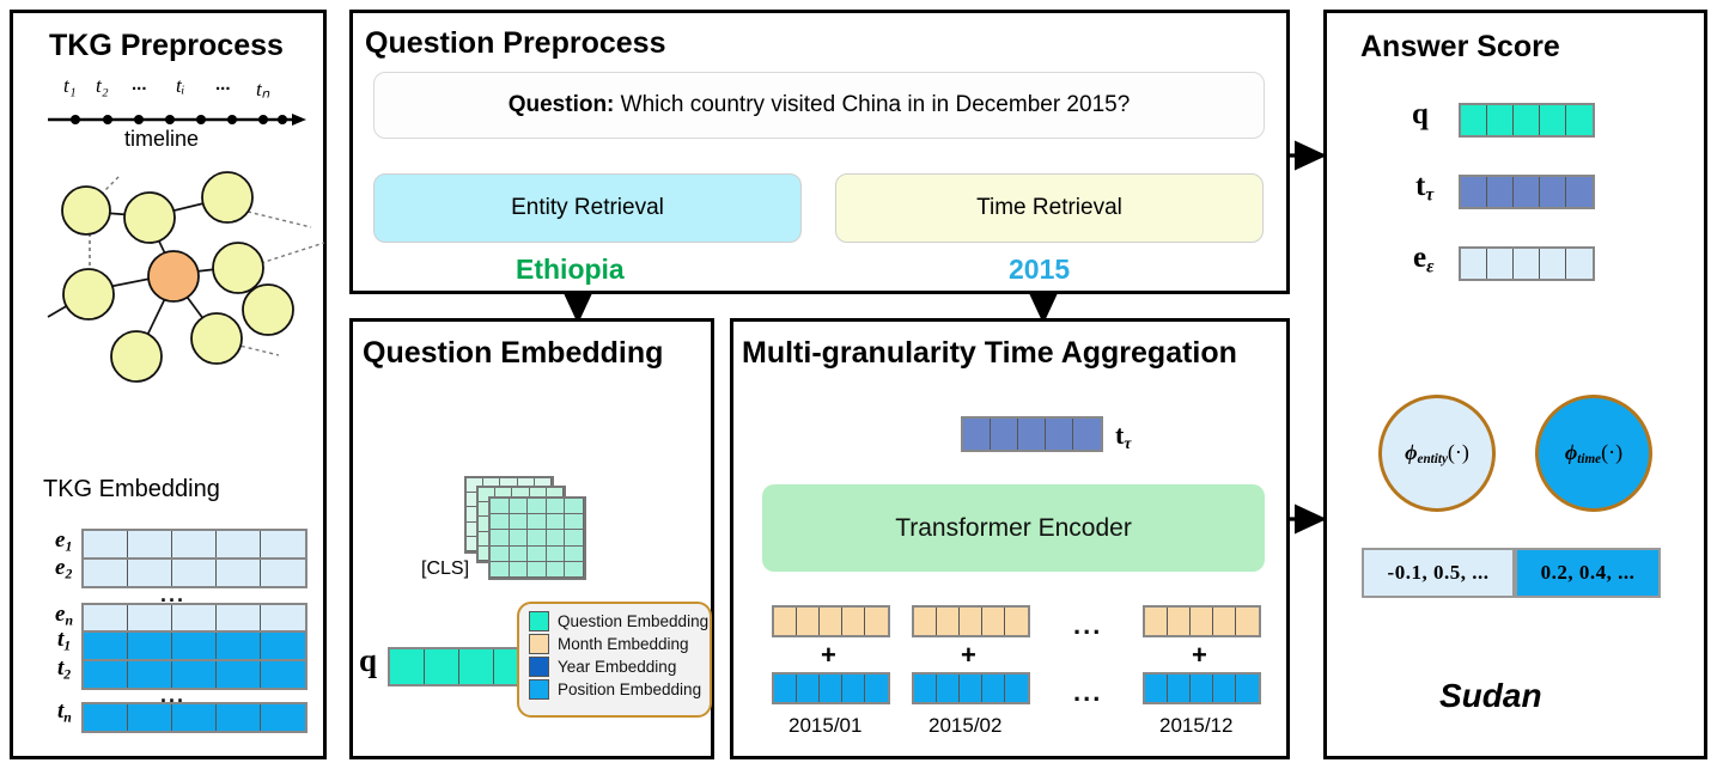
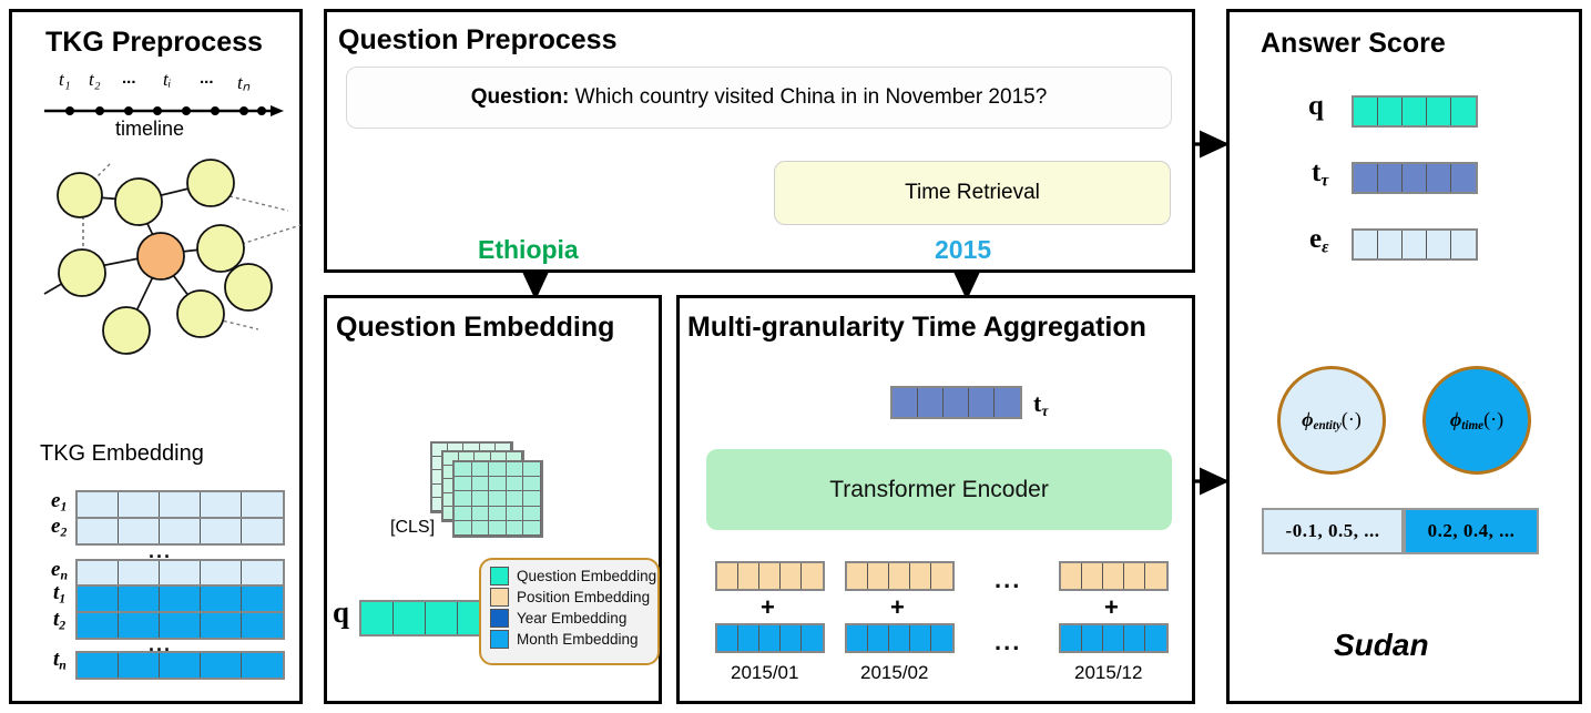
  TKG Preprocess
  t₁
  t₂
  ...
  tᵢ
  ...
  tₙ
  timeline
  TKG Embedding
  e1
  e2
  ...
  en
  t1
  t2
  ...
  tn
  Question Preprocess
- Question: Which country visited China in in December 2015?
+ Question: Which country visited China in in November 2015?
- Entity Retrieval
  Time Retrieval
  Ethiopia
  2015
  Question Embedding
  [CLS]
  q
  Question Embedding
- Month Embedding
+ Position Embedding
  Year Embedding
- Position Embedding
+ Month Embedding
  Multi-granularity Time Aggregation
  tτ
  Transformer Encoder
  +
  2015/01
  +
  2015/02
  ...
  ...
  +
  2015/12
  Answer Score
  q
  tτ
  eε
  ϕentity(·)
  ϕtime(·)
  -0.1, 0.5, ...
  0.2, 0.4, ...
  Sudan
